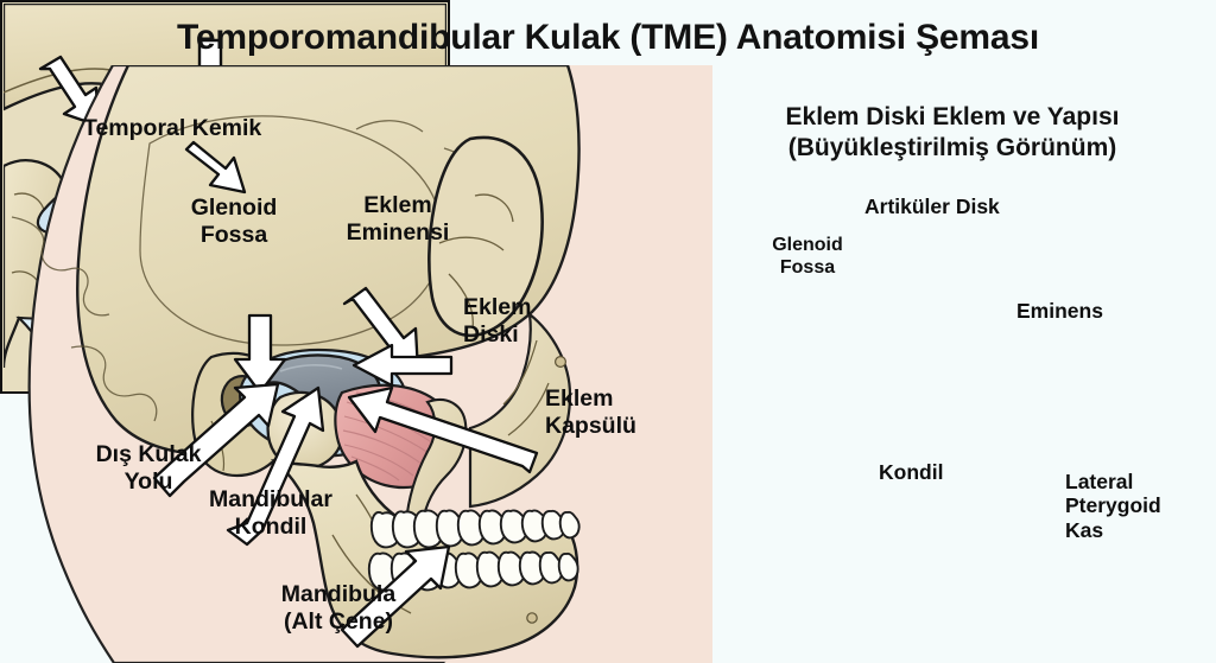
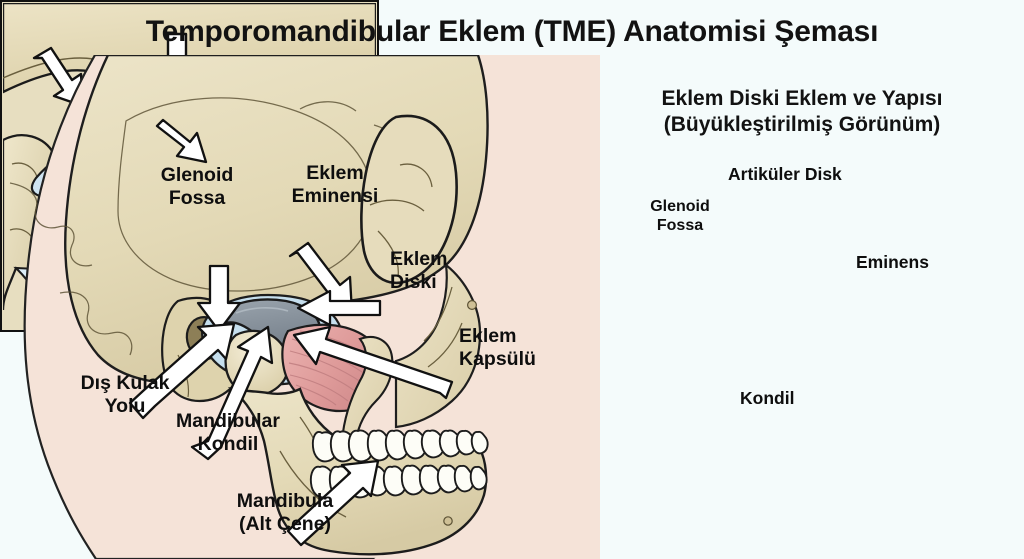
- Temporomandibular Kulak (TME) Anatomisi Şeması
+ Temporomandibular Eklem (TME) Anatomisi Şeması
- Temporal Kemik
  Glenoid
  Fossa
  Eklem
  Eminensi
  Eklem
  Diski
  Eklem
  Kapsülü
  Dış Kulak
  Yolu
  Mandibular
  Kondil
  Mandibula
  (Alt Çene)
  Eklem Diski Eklem ve Yapısı
  (Büyükleştirilmiş Görünüm)
  Artiküler Disk
  Glenoid
  Fossa
  Eminens
  Kondil
- Lateral
- Pterygoid
- Kas
